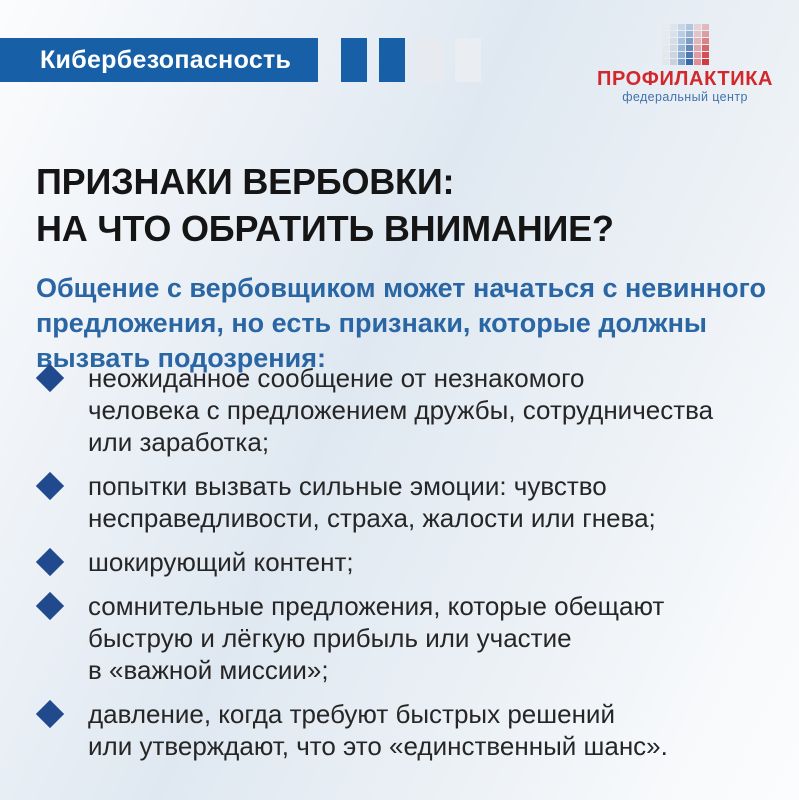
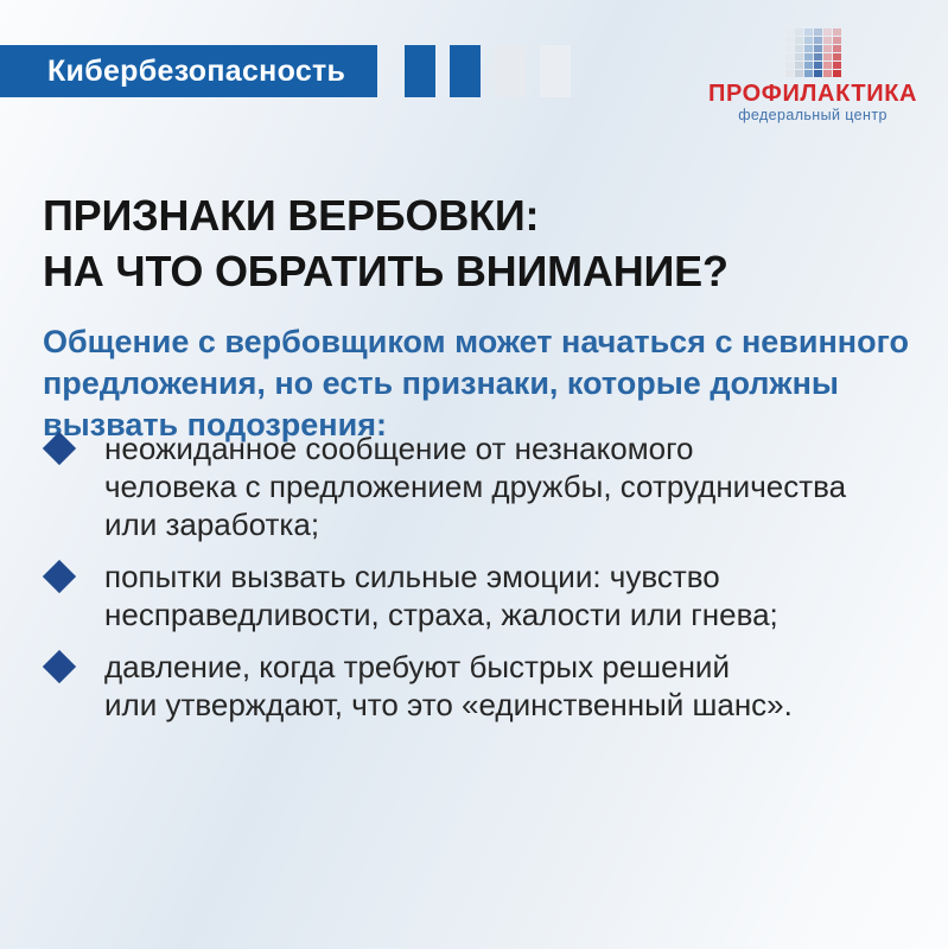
  Кибербезопасность
  ПРОФИЛАКТИКА
  федеральный центр
  ПРИЗНАКИ ВЕРБОВКИ:
  НА ЧТО ОБРАТИТЬ ВНИМАНИЕ?
  Общение с вербовщиком может начаться с невинного
  предложения, но есть признаки, которые должны
  вызвать подозрения:
  неожиданное сообщение от незнакомого
  человека с предложением дружбы, сотрудничества
  или заработка;
  попытки вызвать сильные эмоции: чувство
  несправедливости, страха, жалости или гнева;
- шокирующий контент;
- сомнительные предложения, которые обещают
- быструю и лёгкую прибыль или участие
- в «важной миссии»;
  давление, когда требуют быстрых решений
  или утверждают, что это «единственный шанс».
